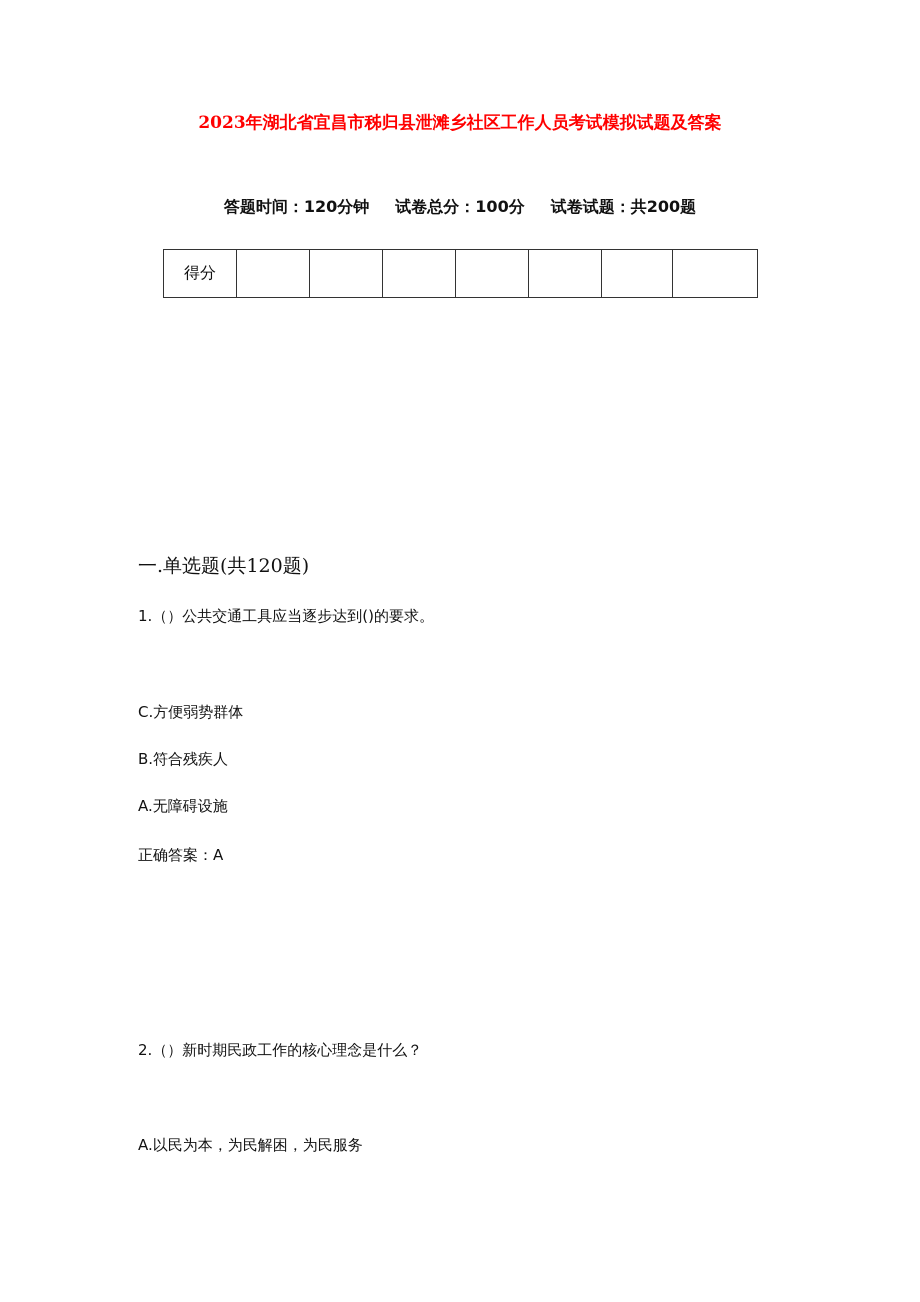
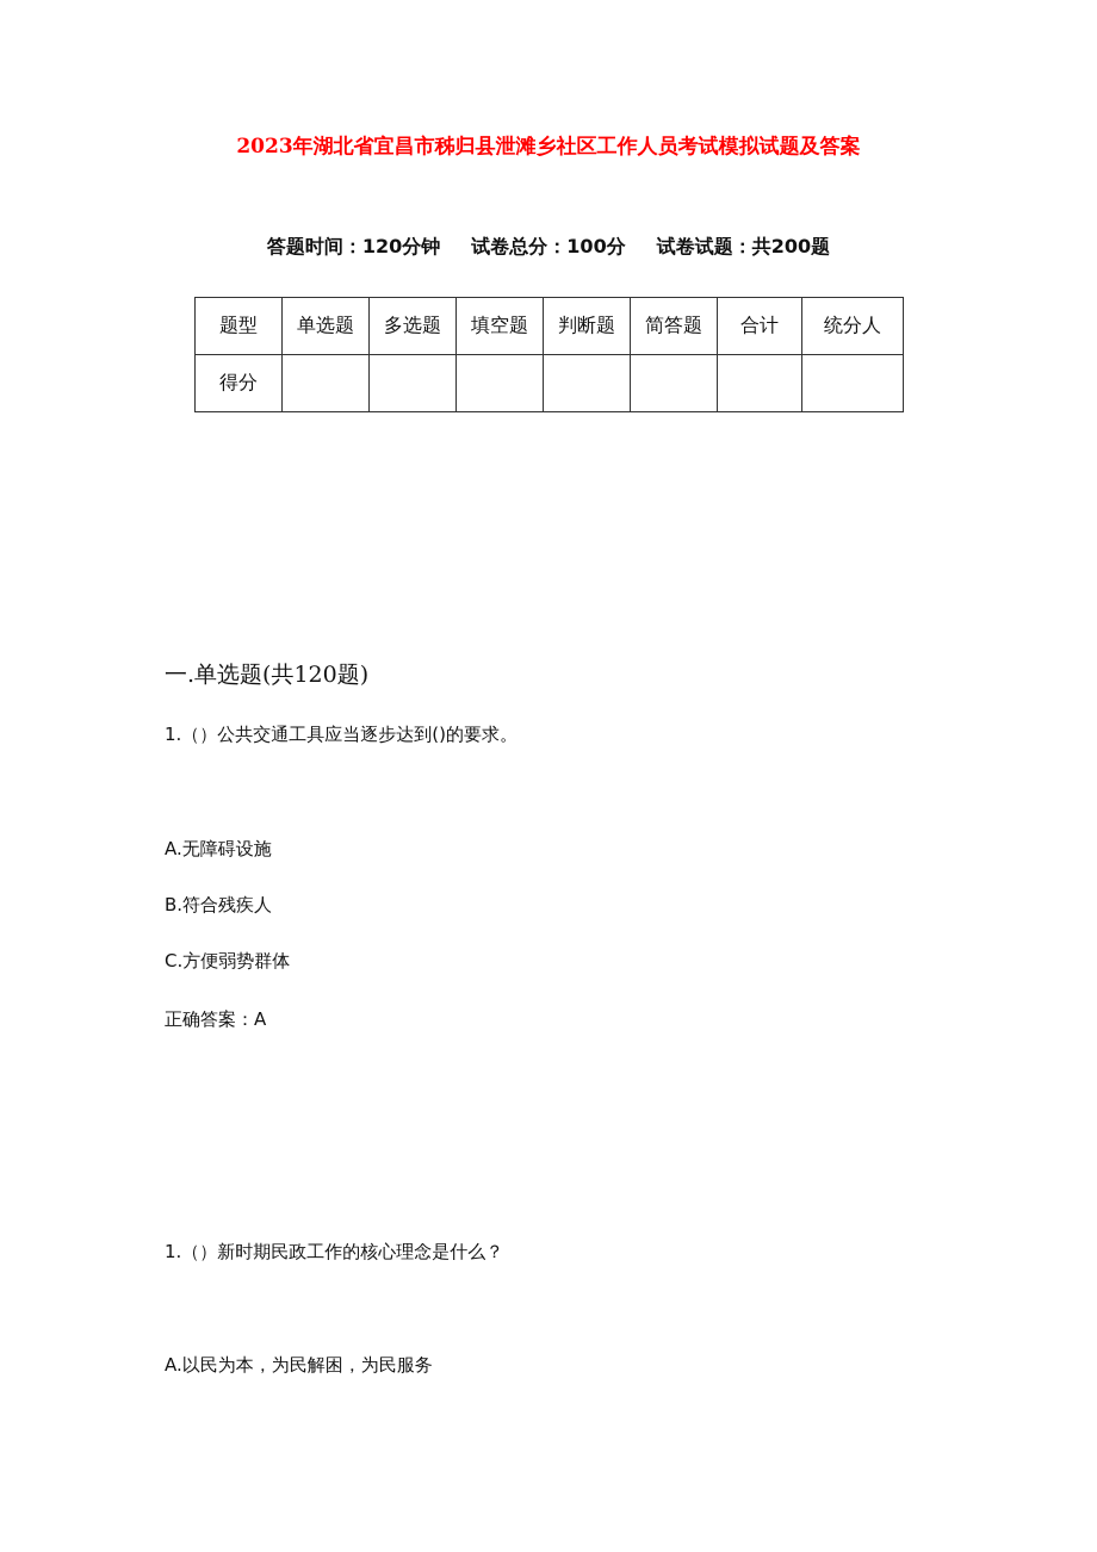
  2023年湖北省宜昌市秭归县泄滩乡社区工作人员考试模拟试题及答案
  答题时间：120分钟 试卷总分：100分 试卷试题：共200题
+ 题型	单选题	多选题	填空题	判断题	简答题	合计	统分人
  得分
  一.单选题(共120题)
  1.（）公共交通工具应当逐步达到()的要求。
- C.方便弱势群体
+ A.无障碍设施
  B.符合残疾人
- A.无障碍设施
+ C.方便弱势群体
  正确答案：A
- 2.（）新时期民政工作的核心理念是什么？
+ 1.（）新时期民政工作的核心理念是什么？
  A.以民为本，为民解困，为民服务
